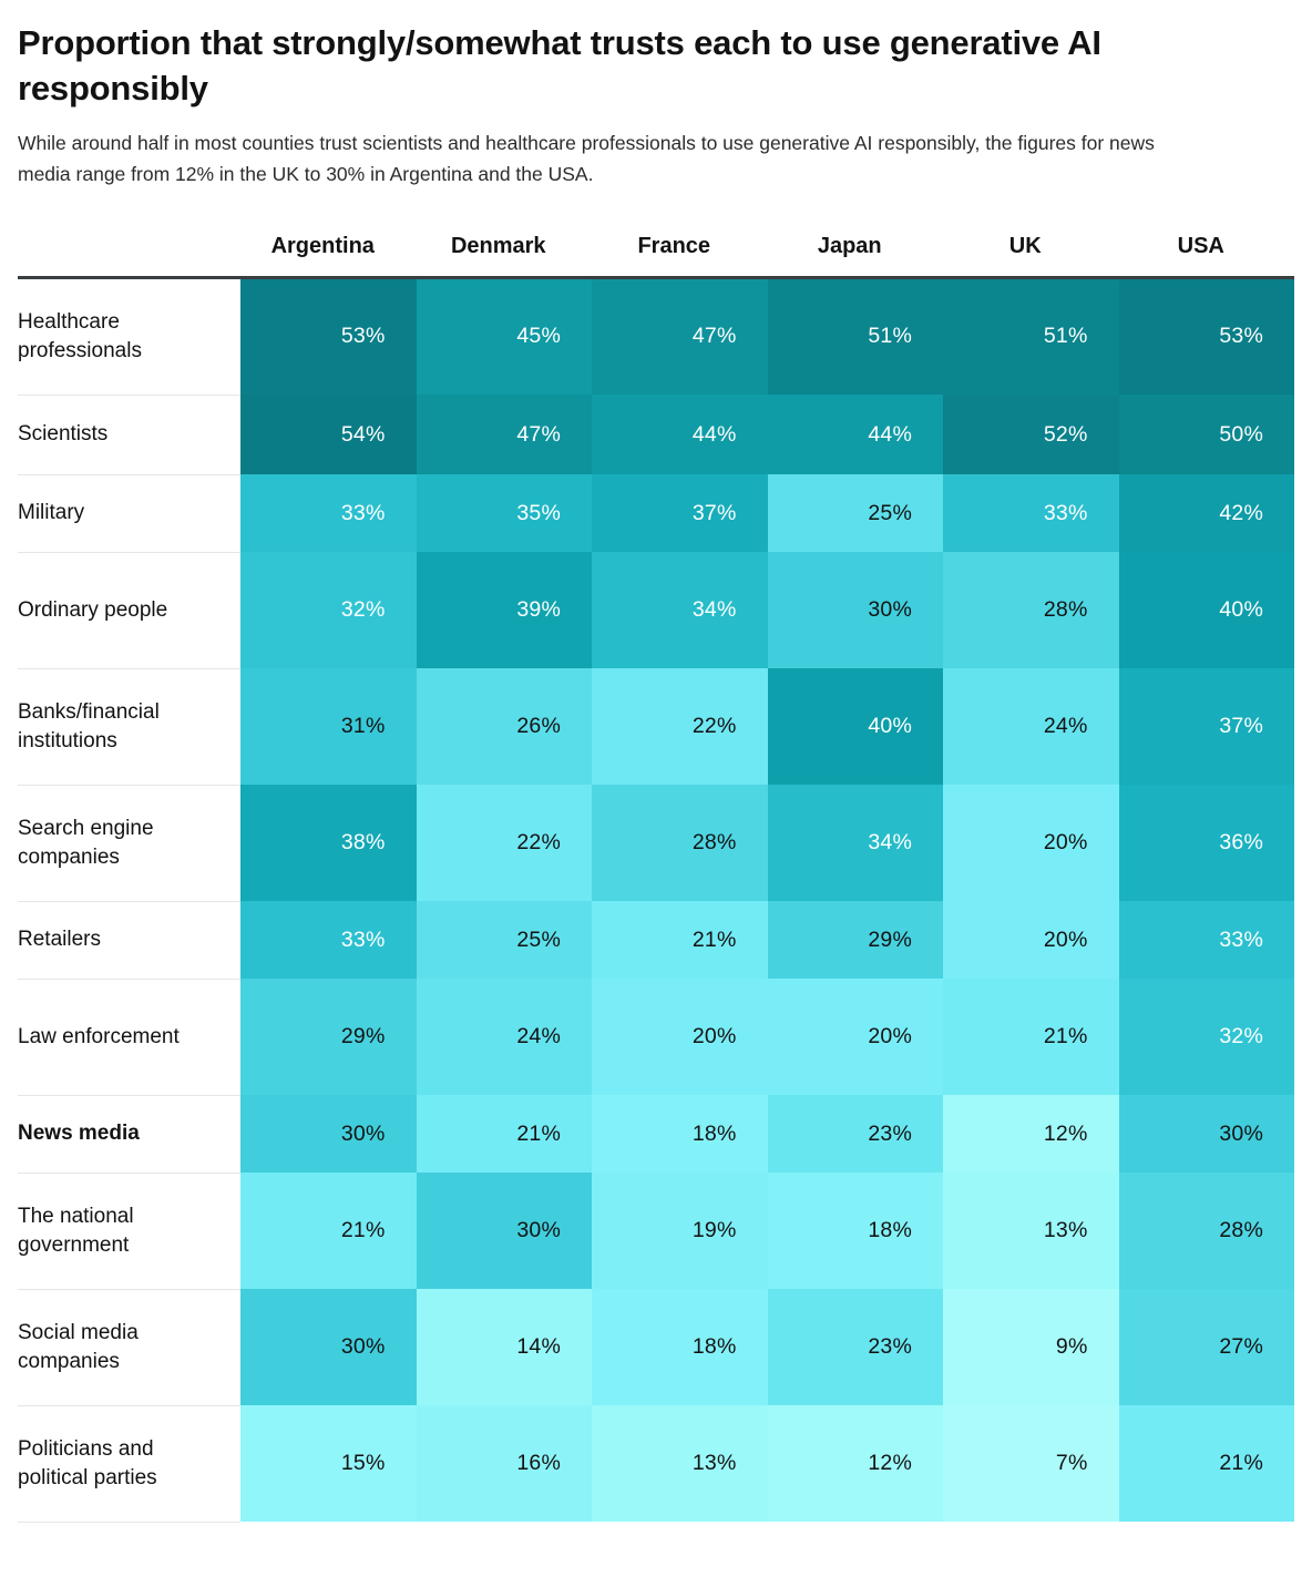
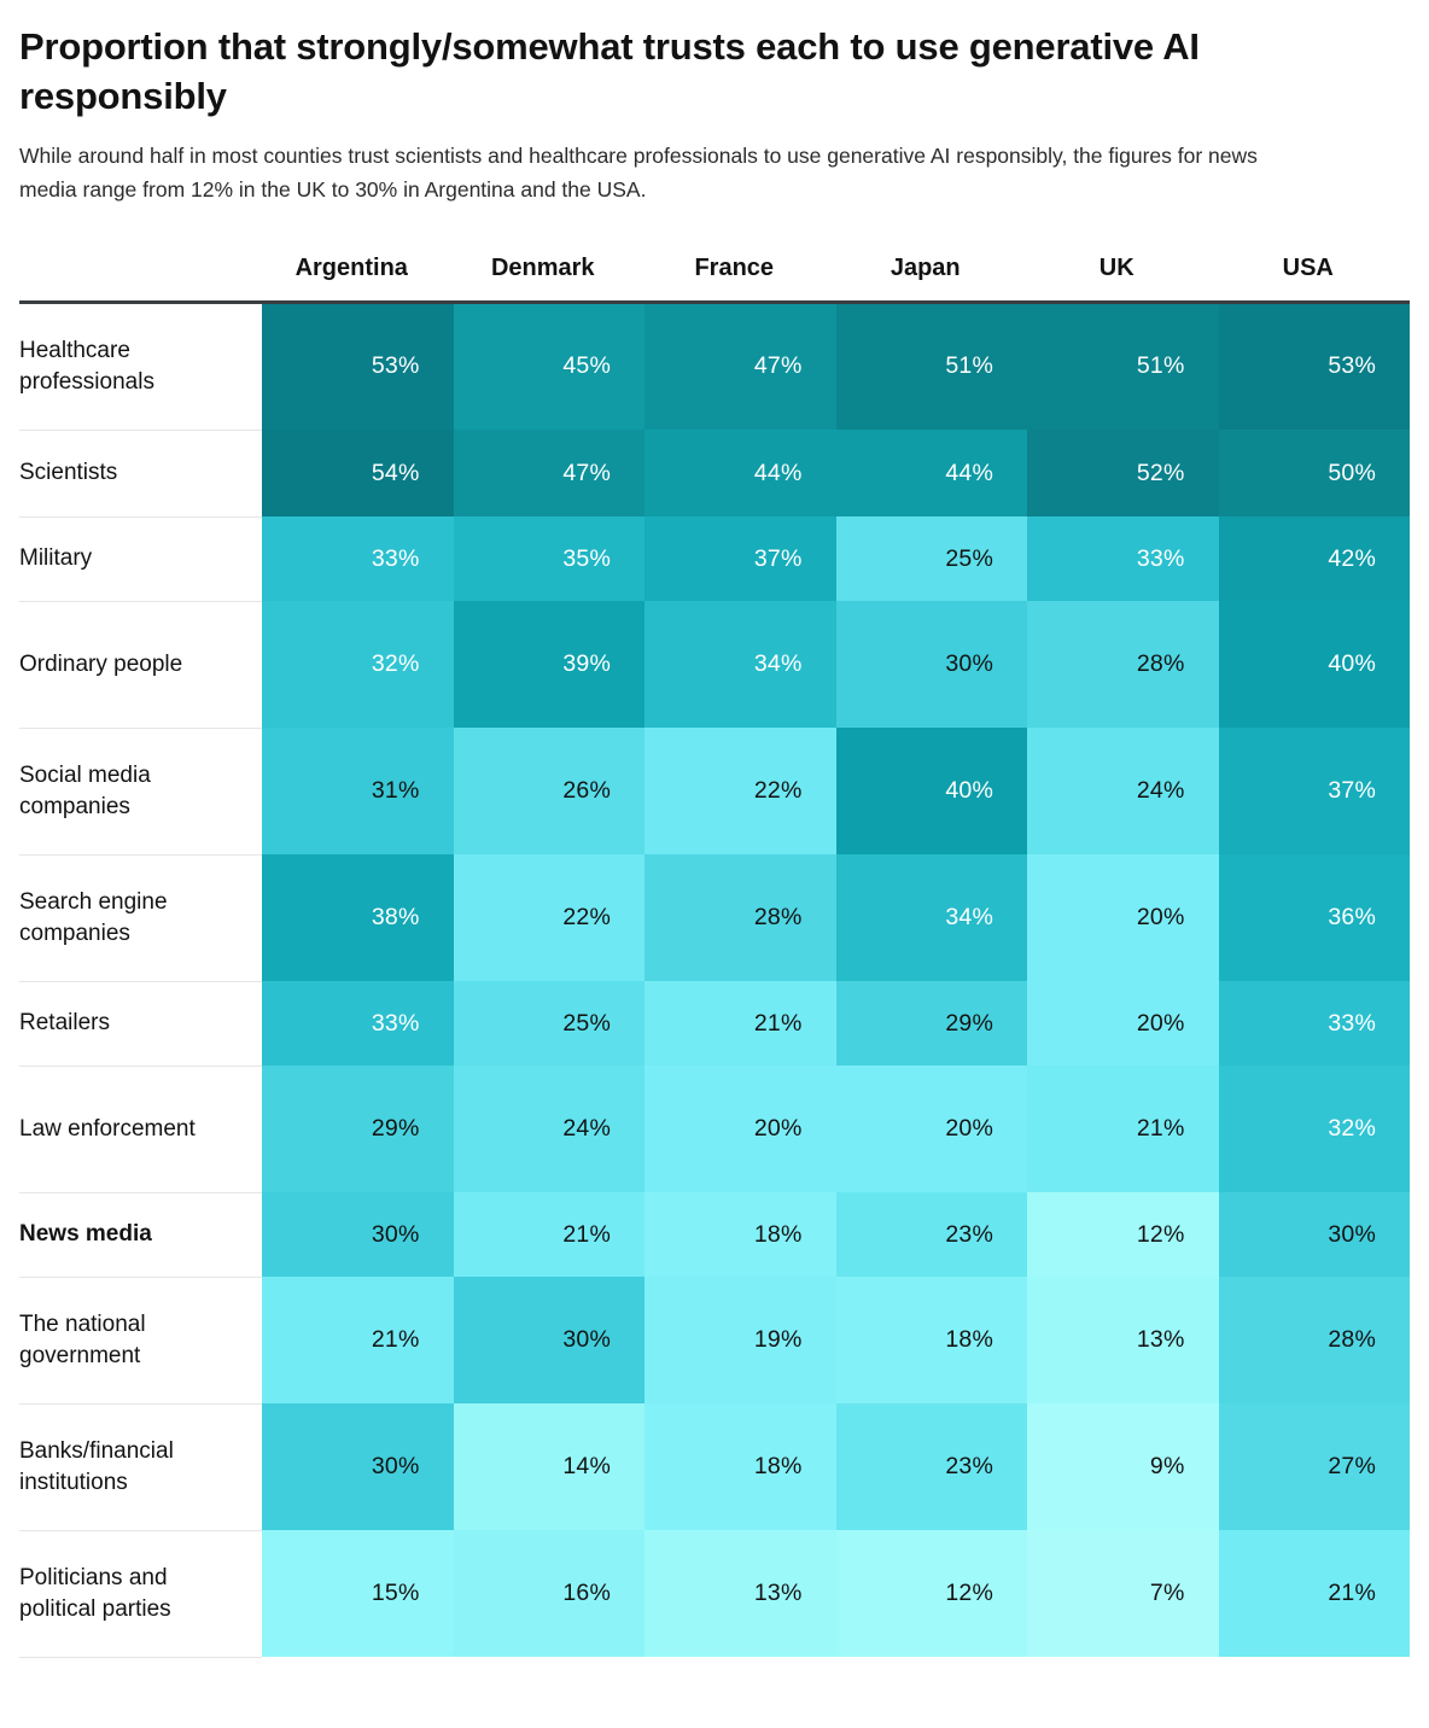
  Proportion that strongly/somewhat trusts each to use generative AI responsibly
  While around half in most counties trust scientists and healthcare professionals to use generative AI responsibly, the figures for news media range from 12% in the UK to 30% in Argentina and the USA.
  	Argentina	Denmark	France	Japan	UK	USA
  Healthcare professionals	53%	45%	47%	51%	51%	53%
  Scientists	54%	47%	44%	44%	52%	50%
  Military	33%	35%	37%	25%	33%	42%
  Ordinary people	32%	39%	34%	30%	28%	40%
- Banks/financial institutions	31%	26%	22%	40%	24%	37%
+ Social media companies	31%	26%	22%	40%	24%	37%
  Search engine companies	38%	22%	28%	34%	20%	36%
  Retailers	33%	25%	21%	29%	20%	33%
  Law enforcement	29%	24%	20%	20%	21%	32%
  News media	30%	21%	18%	23%	12%	30%
  The national government	21%	30%	19%	18%	13%	28%
- Social media companies	30%	14%	18%	23%	9%	27%
+ Banks/financial institutions	30%	14%	18%	23%	9%	27%
  Politicians and political parties	15%	16%	13%	12%	7%	21%
